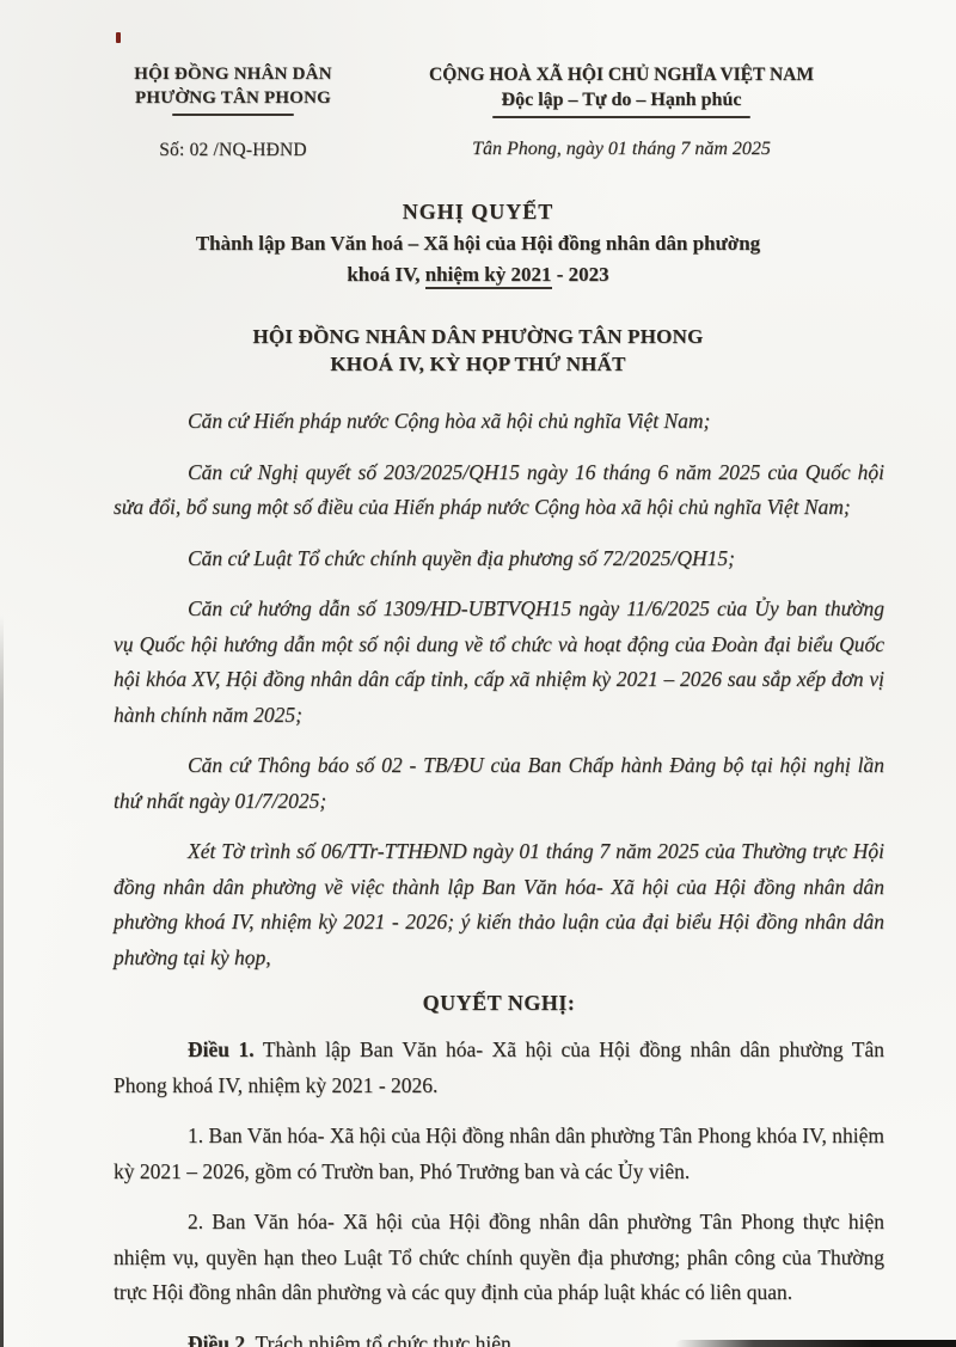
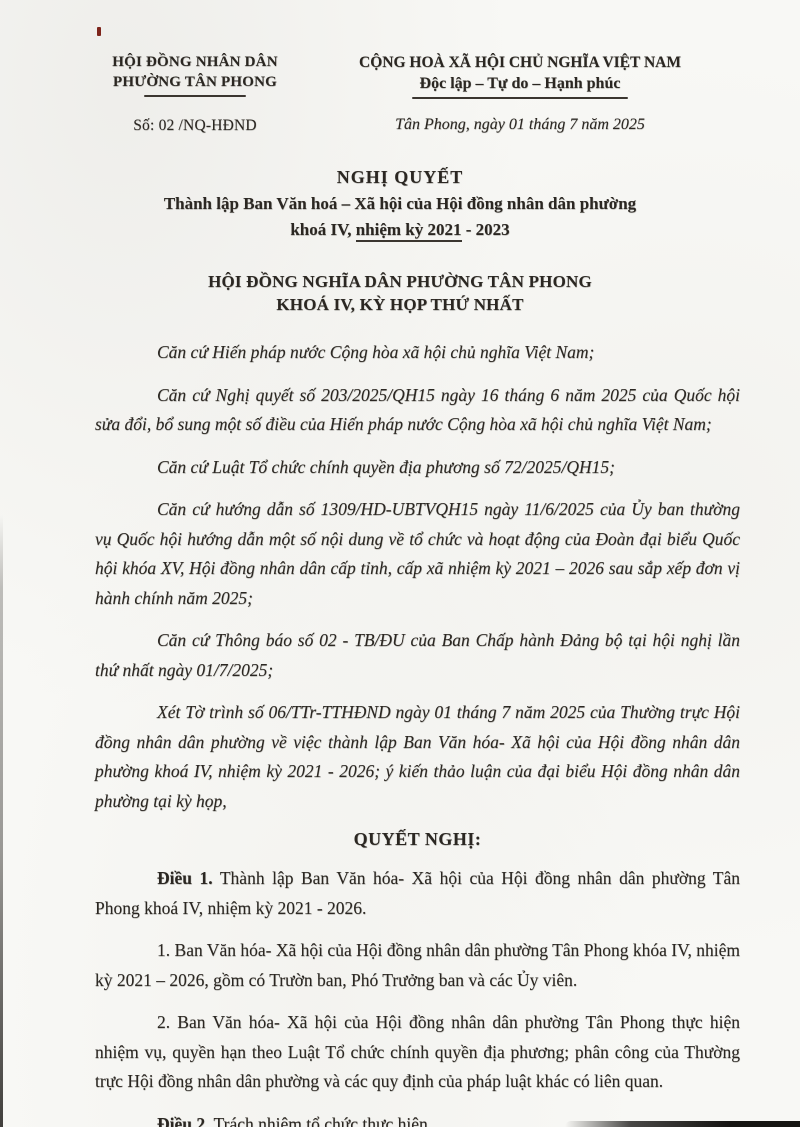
  HỘI ĐỒNG NHÂN DÂN
  PHƯỜNG TÂN PHONG
  Số: 02 /NQ-HĐND
  CỘNG HOÀ XÃ HỘI CHỦ NGHĨA VIỆT NAM
  Độc lập – Tự do – Hạnh phúc
  Tân Phong, ngày 01 tháng 7 năm 2025
  NGHỊ QUYẾT
  Thành lập Ban Văn hoá – Xã hội của Hội đồng nhân dân phường
  khoá IV, nhiệm kỳ 2021 - 2023
- HỘI ĐỒNG NHÂN DÂN PHƯỜNG TÂN PHONG
+ HỘI ĐỒNG NGHĨA DÂN PHƯỜNG TÂN PHONG
  KHOÁ IV, KỲ HỌP THỨ NHẤT
  Căn cứ Hiến pháp nước Cộng hòa xã hội chủ nghĩa Việt Nam;
  Căn cứ Nghị quyết số 203/2025/QH15 ngày 16 tháng 6 năm 2025 của Quốc hội sửa đổi, bổ sung một số điều của Hiến pháp nước Cộng hòa xã hội chủ nghĩa Việt Nam;
  Căn cứ Luật Tổ chức chính quyền địa phương số 72/2025/QH15;
  Căn cứ hướng dẫn số 1309/HD-UBTVQH15 ngày 11/6/2025 của Ủy ban thường vụ Quốc hội hướng dẫn một số nội dung về tổ chức và hoạt động của Đoàn đại biểu Quốc hội khóa XV, Hội đồng nhân dân cấp tỉnh, cấp xã nhiệm kỳ 2021 – 2026 sau sắp xếp đơn vị hành chính năm 2025;
  Căn cứ Thông báo số 02 - TB/ĐU của Ban Chấp hành Đảng bộ tại hội nghị lần thứ nhất ngày 01/7/2025;
  Xét Tờ trình số 06/TTr-TTHĐND ngày 01 tháng 7 năm 2025 của Thường trực Hội đồng nhân dân phường về việc thành lập Ban Văn hóa- Xã hội của Hội đồng nhân dân phường khoá IV, nhiệm kỳ 2021 - 2026; ý kiến thảo luận của đại biểu Hội đồng nhân dân phường tại kỳ họp,
  QUYẾT NGHỊ:
  Điều 1. Thành lập Ban Văn hóa- Xã hội của Hội đồng nhân dân phường Tân Phong khoá IV, nhiệm kỳ 2021 - 2026.
  1. Ban Văn hóa- Xã hội của Hội đồng nhân dân phường Tân Phong khóa IV, nhiệm kỳ 2021 – 2026, gồm có Trườn ban, Phó Trưởng ban và các Ủy viên.
  2. Ban Văn hóa- Xã hội của Hội đồng nhân dân phường Tân Phong thực hiện nhiệm vụ, quyền hạn theo Luật Tổ chức chính quyền địa phương; phân công của Thường trực Hội đồng nhân dân phường và các quy định của pháp luật khác có liên quan.
  Điều 2. Trách nhiệm tổ chức thực hiện
